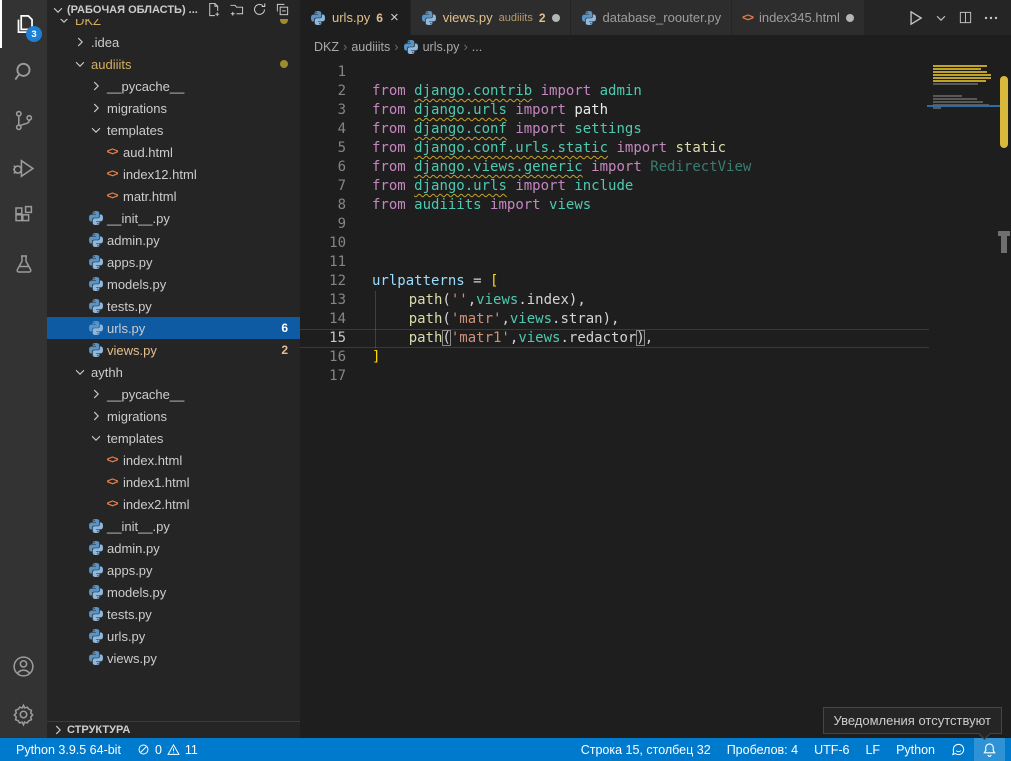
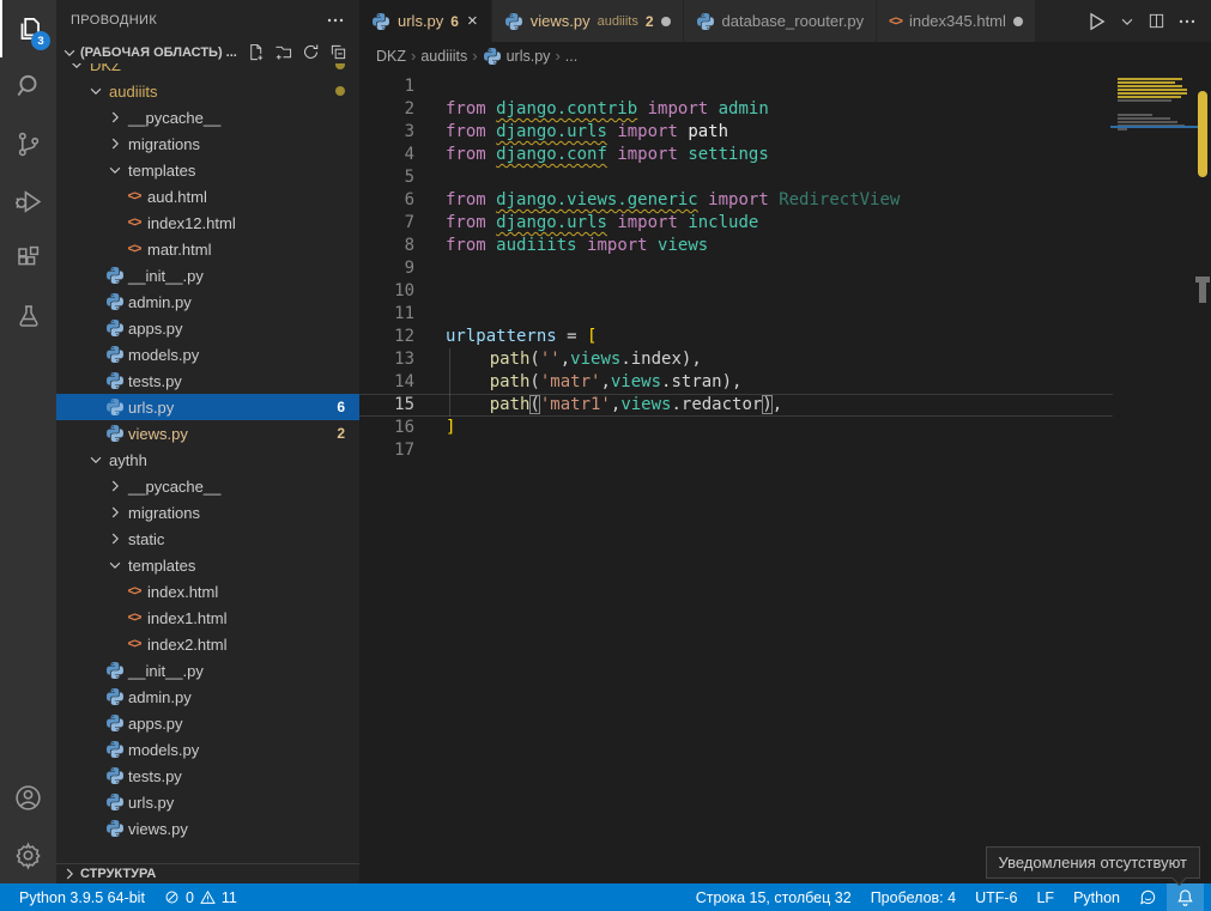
  3
+ ПРОВОДНИК
  (РАБОЧАЯ ОБЛАСТЬ) ...
  DKZ
- .idea
  audiiits
  __pycache__
  migrations
  templates
  <>
  aud.html
  <>
  index12.html
  <>
  matr.html
  __init__.py
  admin.py
  apps.py
  models.py
  tests.py
  urls.py
  6
  views.py
  2
  aythh
  __pycache__
  migrations
+ static
  templates
  <>
  index.html
  <>
  index1.html
  <>
  index2.html
  __init__.py
  admin.py
  apps.py
  models.py
  tests.py
  urls.py
  views.py
  СТРУКТУРА
  urls.py
  6
  ×
  views.py
  audiiits
  2
  database_roouter.py
  <>
  index345.html
  DKZ
  ›
  audiiits
  ›
  urls.py
  ›
  ...
  1
  2
  from django.contrib import admin
  3
  from django.urls import path
  4
  from django.conf import settings
  5
- from django.conf.urls.static import static
  6
  from django.views.generic import RedirectView
  7
  from django.urls import include
  8
  from audiiits import views
  9
  10
  11
  12
  urlpatterns = [
  13
  path('',views.index),
  14
  path('matr',views.stran),
  15
  path('matr1',views.redactor),
  16
  ]
  17
  Python 3.9.5 64-bit
  0
  11
  Строка 15, столбец 32
  Пробелов: 4
  UTF-6
  LF
  Python
  Уведомления отсутствуют
